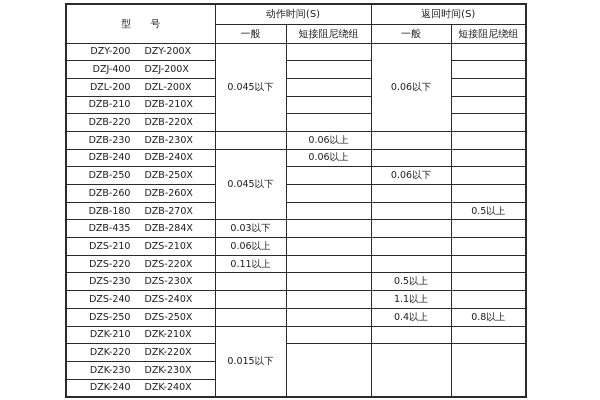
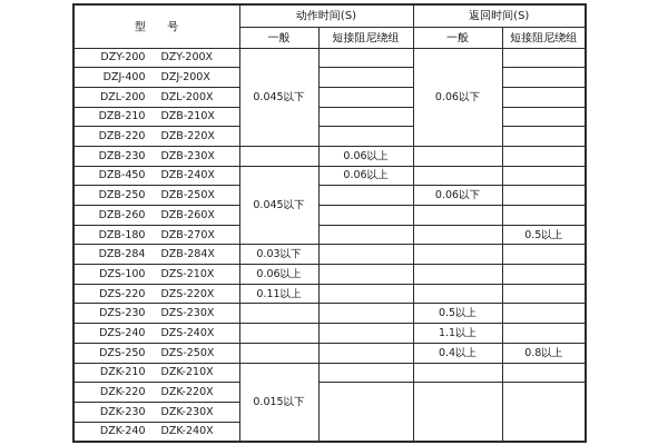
  型 号	动作时间(S)	返回时间(S)
  一般	短接阻尼绕组	一般	短接阻尼绕组
  DZY-200 DZY-200X	0.045以下		0.06以下
  DZJ-400 DZJ-200X
  DZL-200 DZL-200X
  DZB-210 DZB-210X
  DZB-220 DZB-220X
  DZB-230 DZB-230X		0.06以上
- DZB-240 DZB-240X	0.045以下	0.06以上
+ DZB-450 DZB-240X	0.045以下	0.06以上
  DZB-250 DZB-250X		0.06以下
  DZB-260 DZB-260X
  DZB-180 DZB-270X			0.5以上
- DZB-435 DZB-284X	0.03以下
+ DZB-284 DZB-284X	0.03以下
- DZS-210 DZS-210X	0.06以上
+ DZS-100 DZS-210X	0.06以上
  DZS-220 DZS-220X	0.11以上
  DZS-230 DZS-230X			0.5以上
  DZS-240 DZS-240X			1.1以上
  DZS-250 DZS-250X			0.4以上	0.8以上
  DZK-210 DZK-210X	0.015以下
  DZK-220 DZK-220X
  DZK-230 DZK-230X
  DZK-240 DZK-240X
